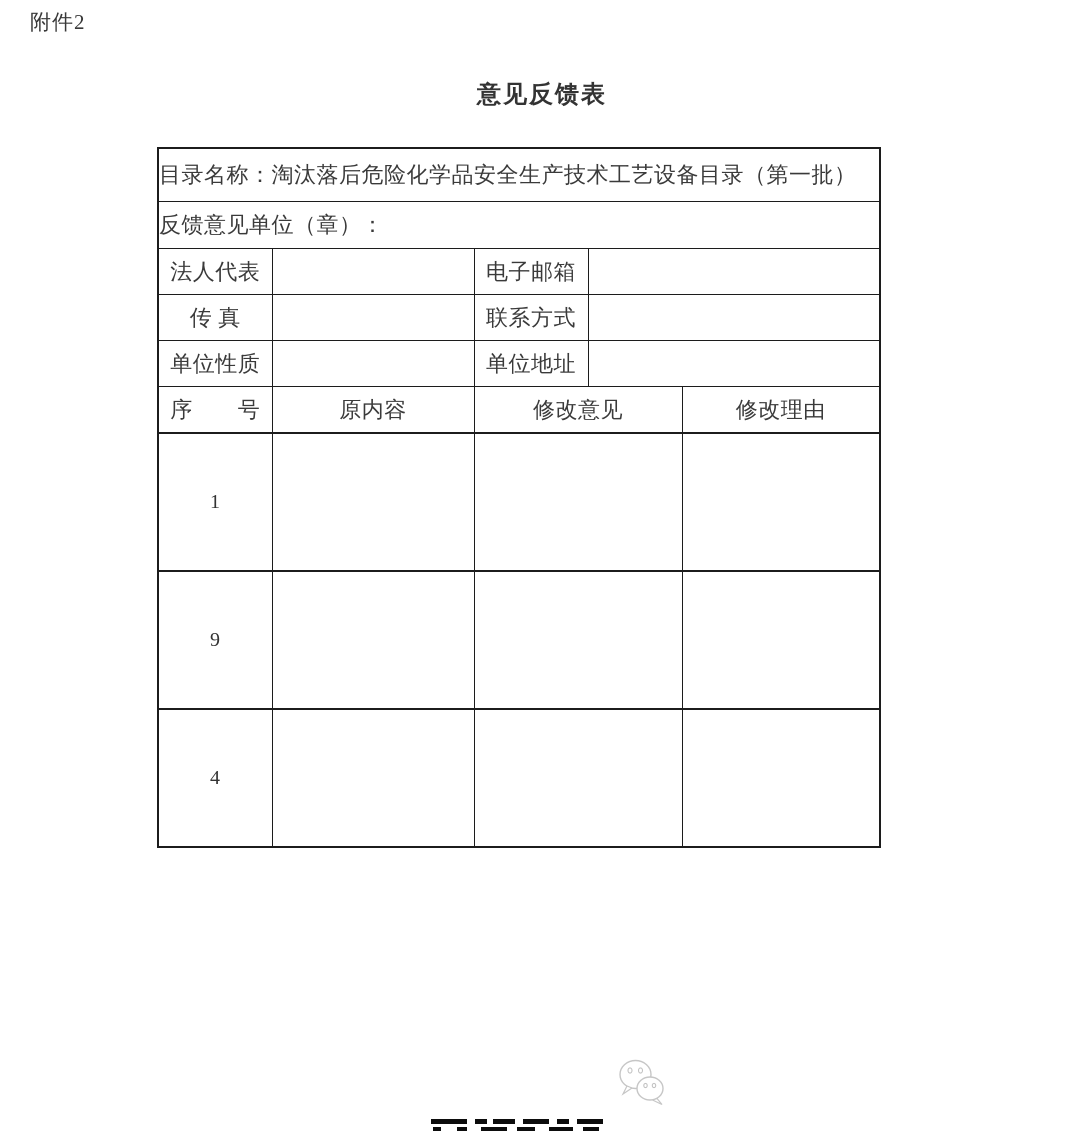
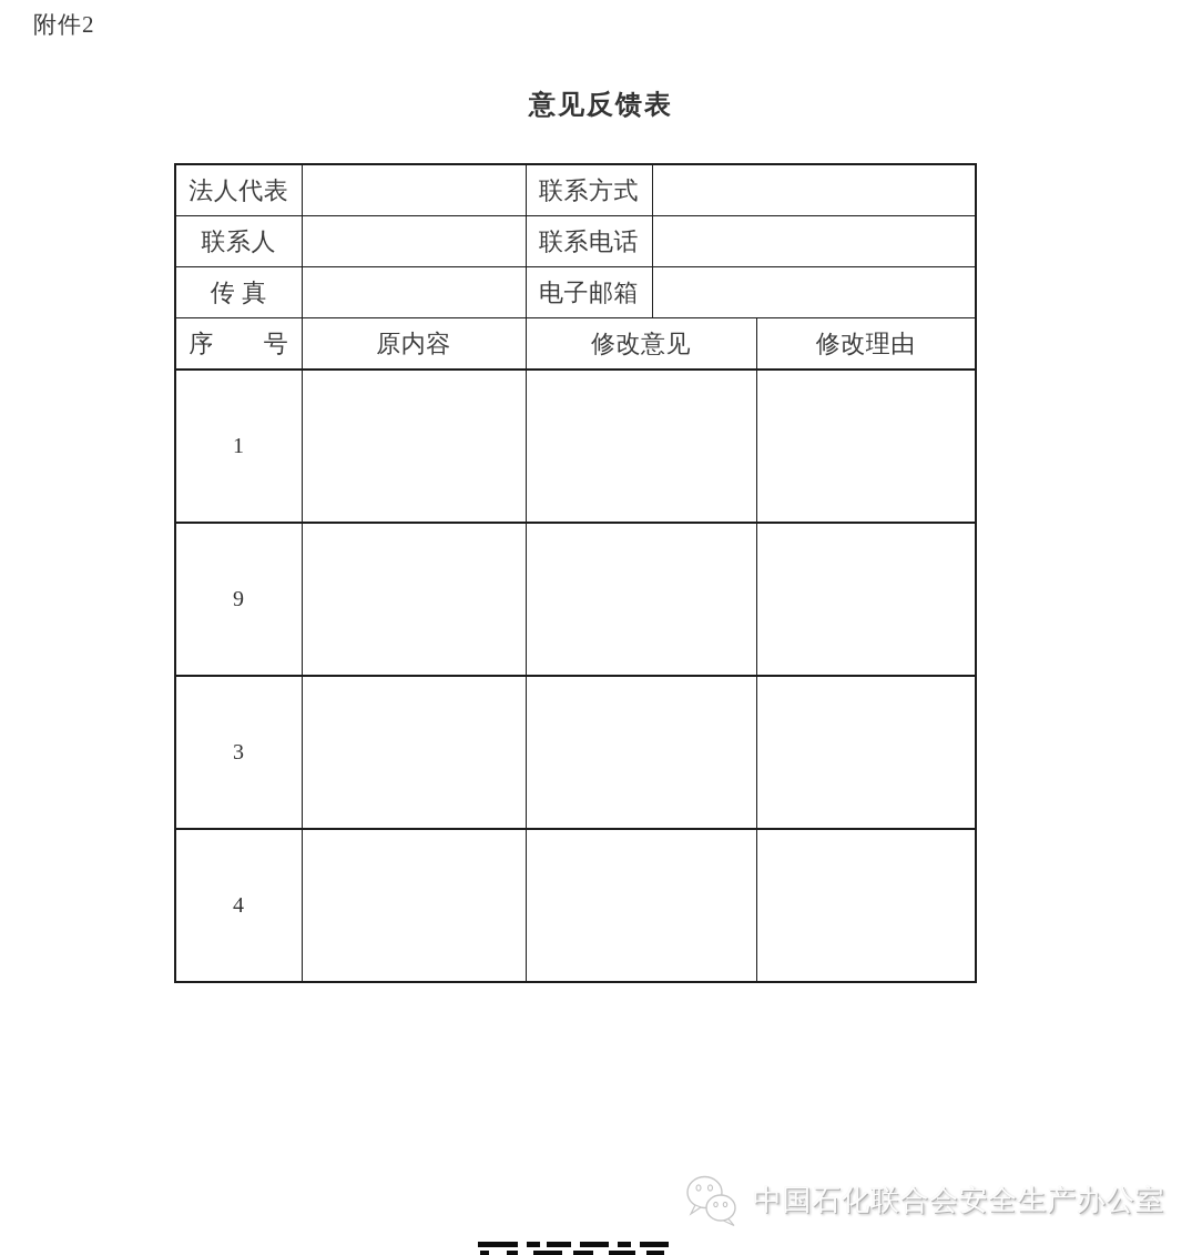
  附件2
  意见反馈表
- 目录名称：淘汰落后危险化学品安全生产技术工艺设备目录（第一批）
- 反馈意见单位（章）：
- 法人代表		电子邮箱
+ 法人代表		联系方式
+ 联系人		联系电话
- 传 真		联系方式
+ 传 真		电子邮箱
- 单位性质		单位地址
  序 号	原内容	修改意见	修改理由
  1
  9
+ 3
  4
+ 中国石化联合会安全生产办公室
